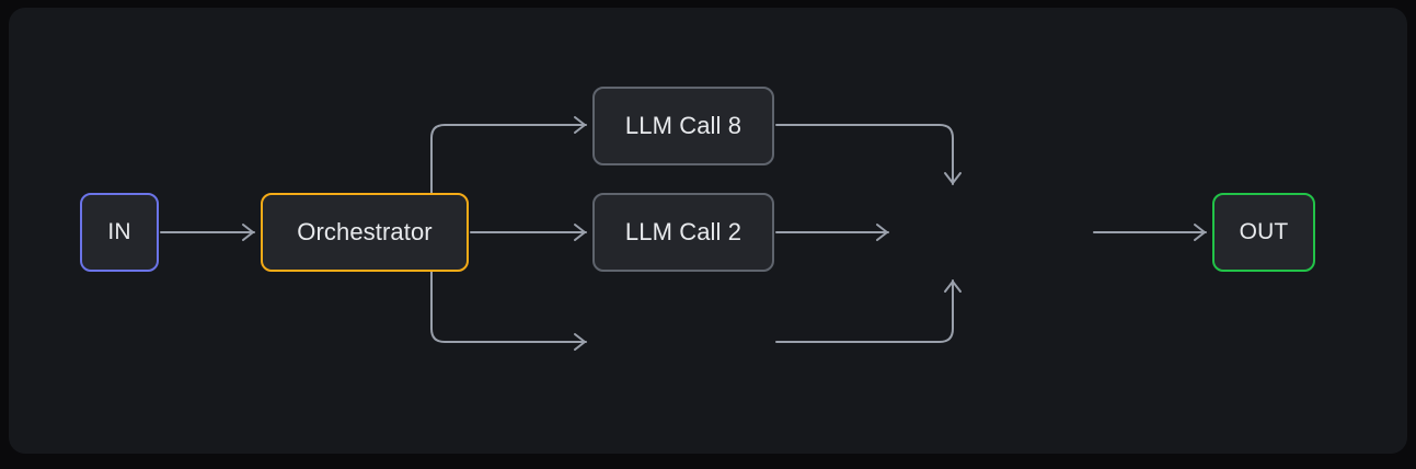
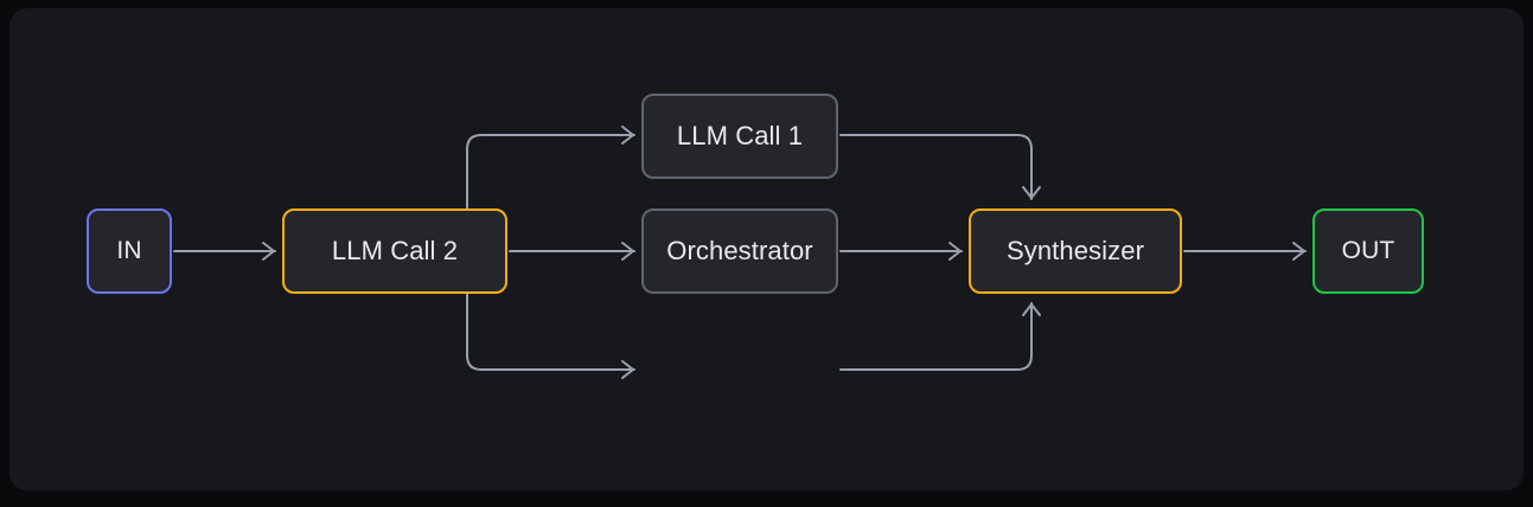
  IN
- Orchestrator
+ LLM Call 2
- LLM Call 8
+ LLM Call 1
- LLM Call 2
+ Orchestrator
+ Synthesizer
  OUT
